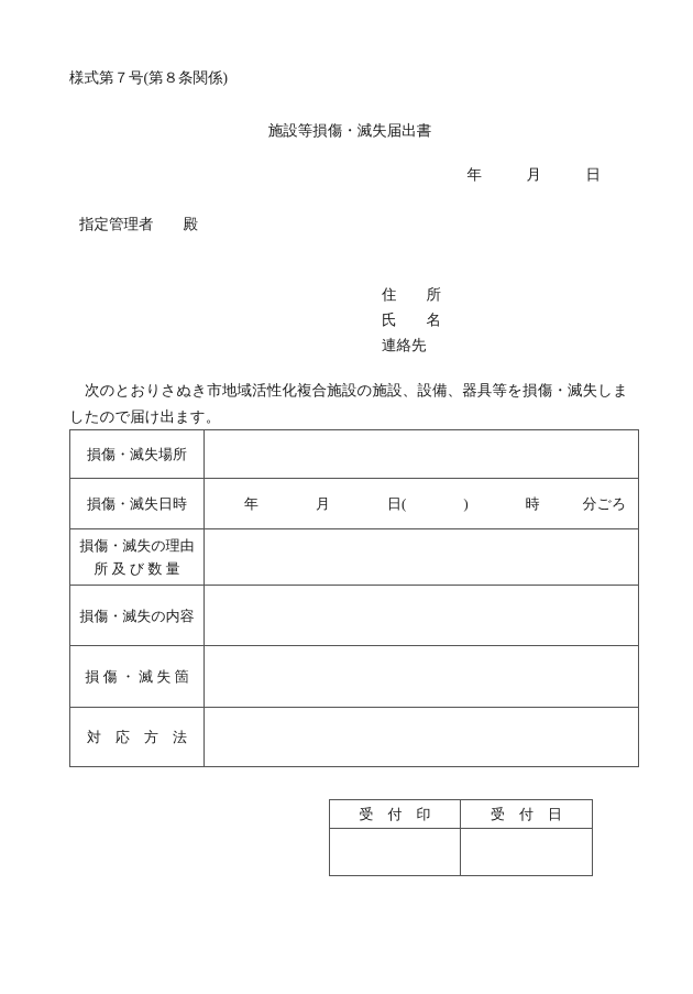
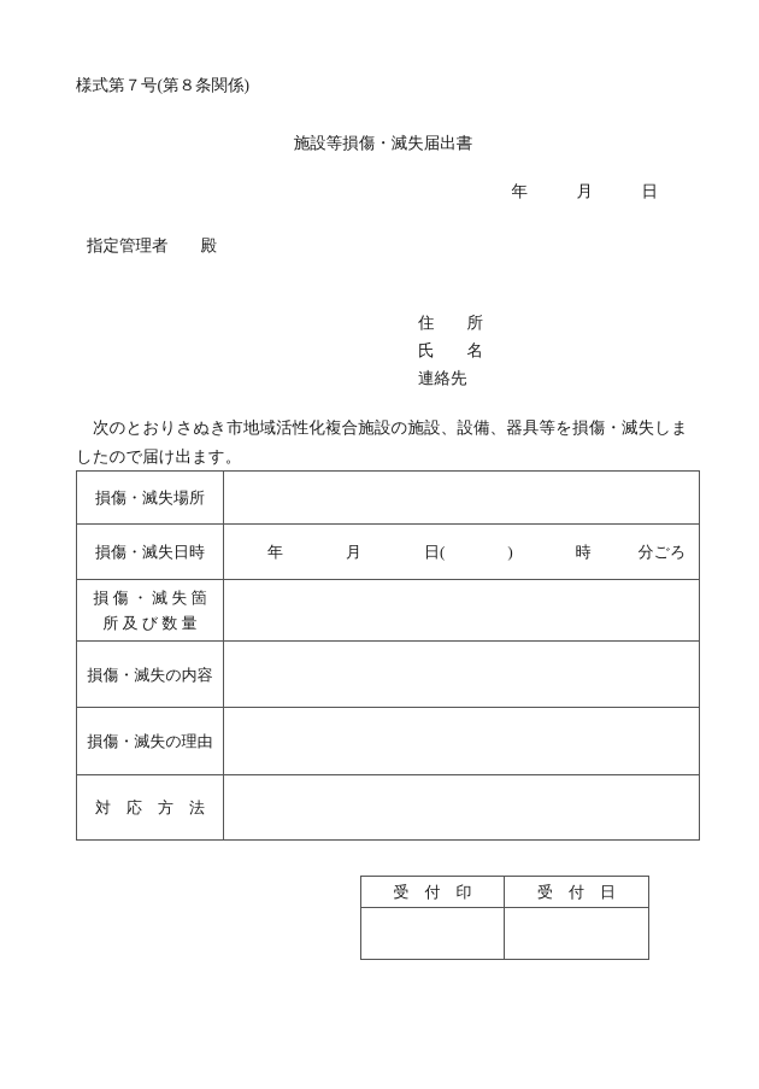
  様式第７号(第８条関係)
  施設等損傷・滅失届出書
  年 月 日
  指定管理者 殿
  住 所
  氏 名
  連絡先
  次のとおりさぬき市地域活性化複合施設の施設、設備、器具等を損傷・滅失しましたので届け出ます。
  損傷・滅失場所
  損傷・滅失日時	年 月 日( ) 時 分ごろ
- 損傷・滅失の理由 所 及 び 数 量
+ 損 傷 ・ 滅 失 箇 所 及 び 数 量
  損傷・滅失の内容
- 損 傷 ・ 滅 失 箇
+ 損傷・滅失の理由
  対 応 方 法
  受 付 印	受 付 日
